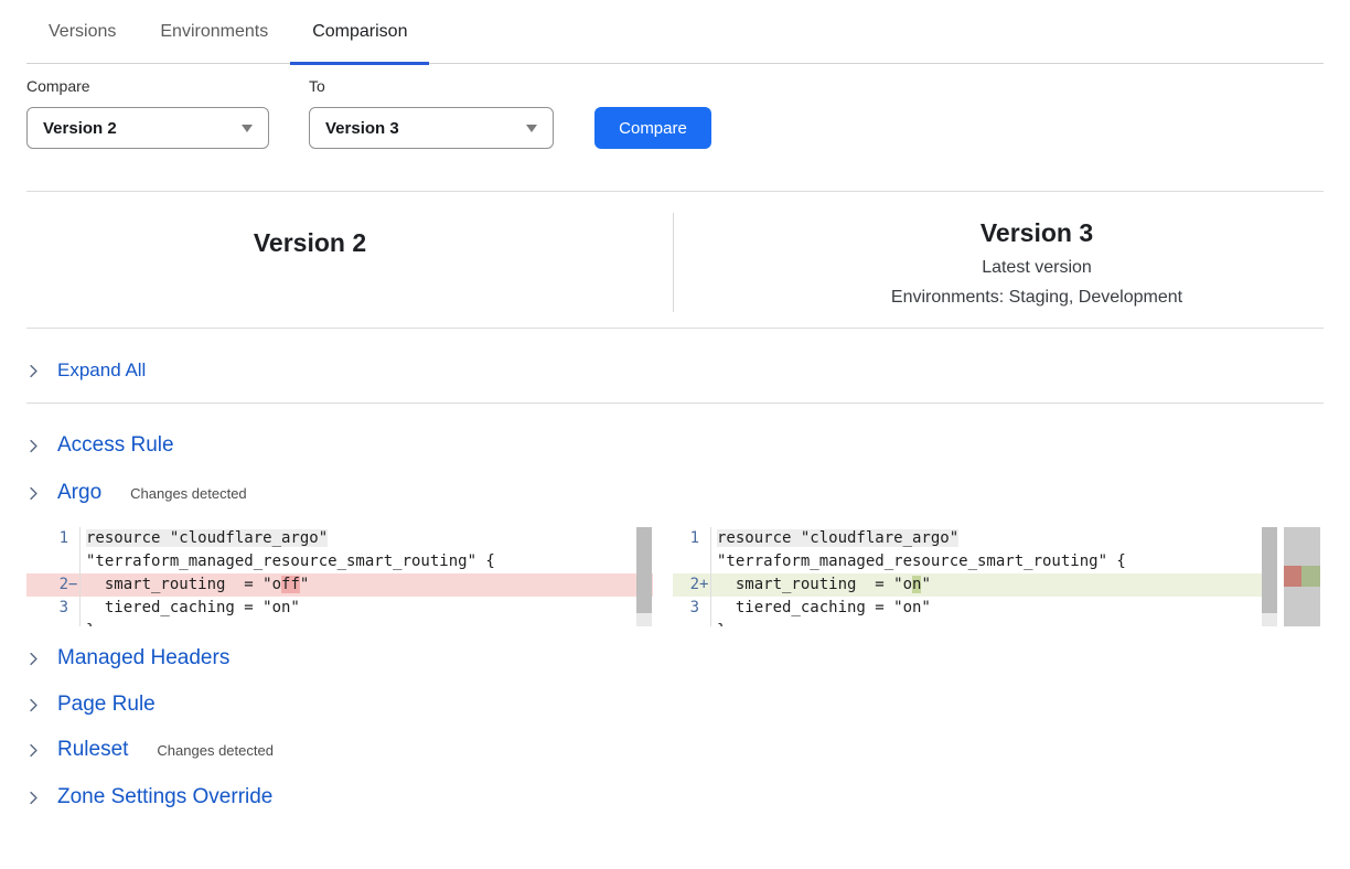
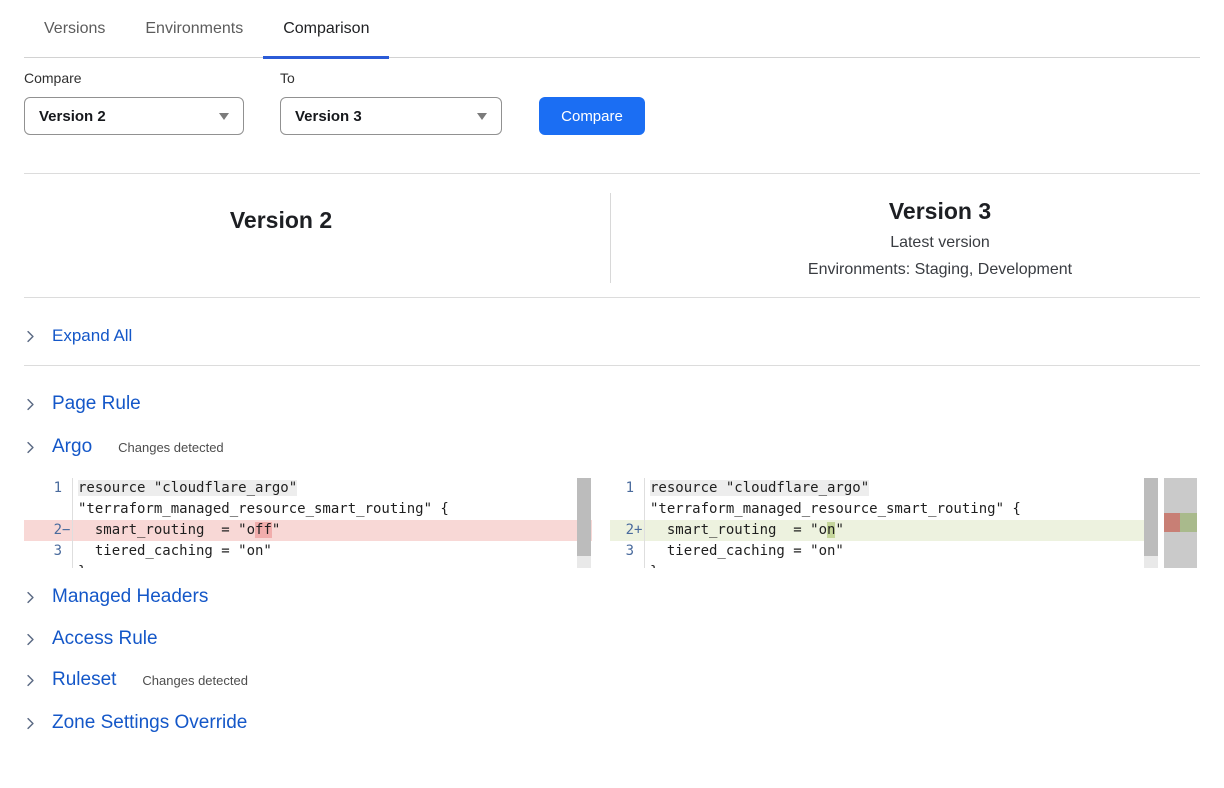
  Versions
  Environments
  Comparison
  Compare
  To
  Version 2
  Version 3
  Compare
  Version 2
  Version 3
  Latest version
  Environments: Staging, Development
  Expand All
- Access Rule
+ Page Rule
  Argo
  Changes detected
  1
  resource "cloudflare_argo"
  "terraform_managed_resource_smart_routing" {
  2
  −
  smart_routing = "off"
  3
  tiered_caching = "on"
  1
  resource "cloudflare_argo"
  "terraform_managed_resource_smart_routing" {
  2
  +
  smart_routing = "on"
  3
  tiered_caching = "on"
  Managed Headers
- Page Rule
+ Access Rule
  Ruleset
  Changes detected
  Zone Settings Override
